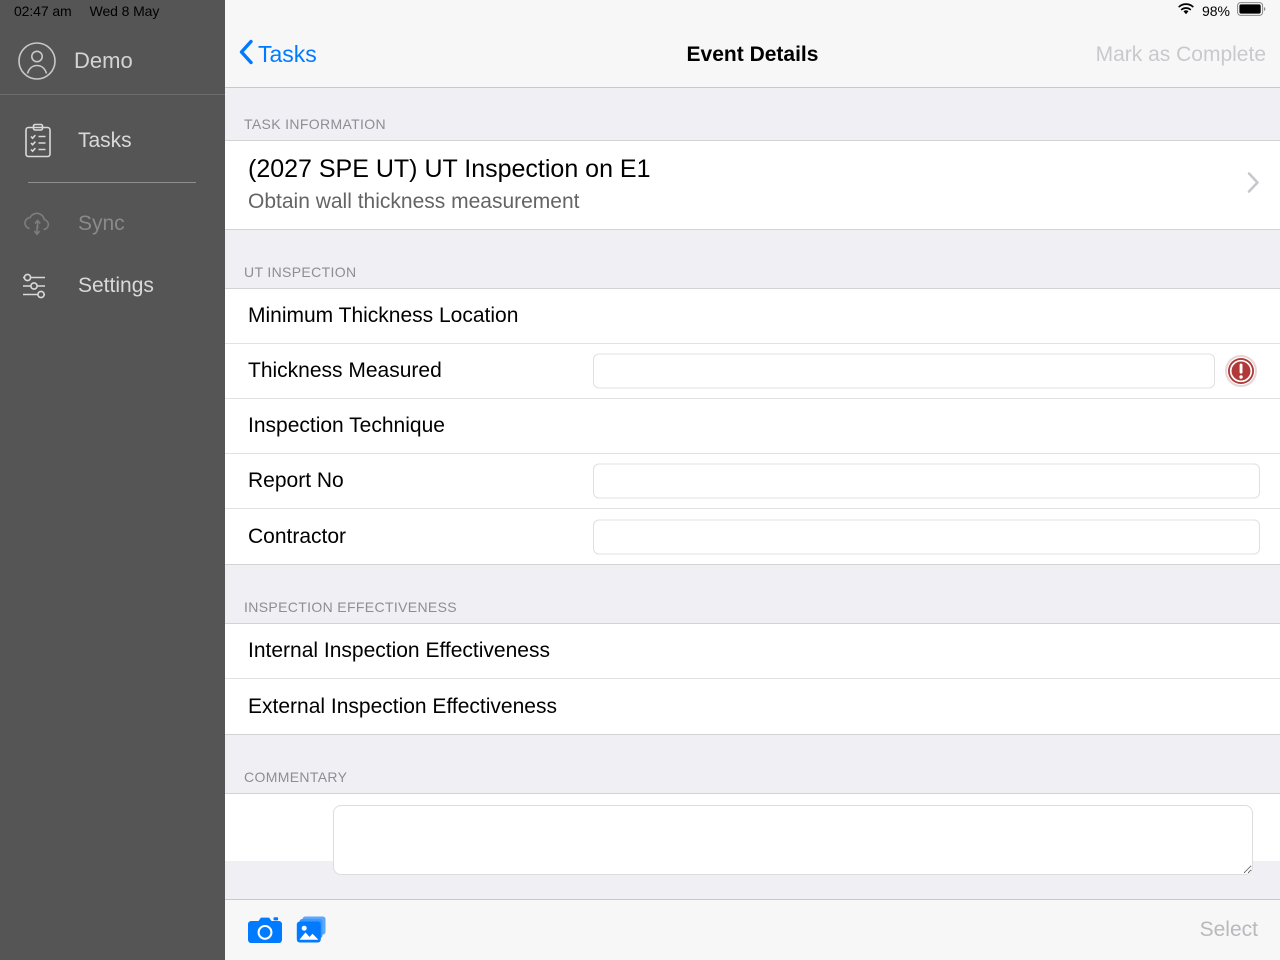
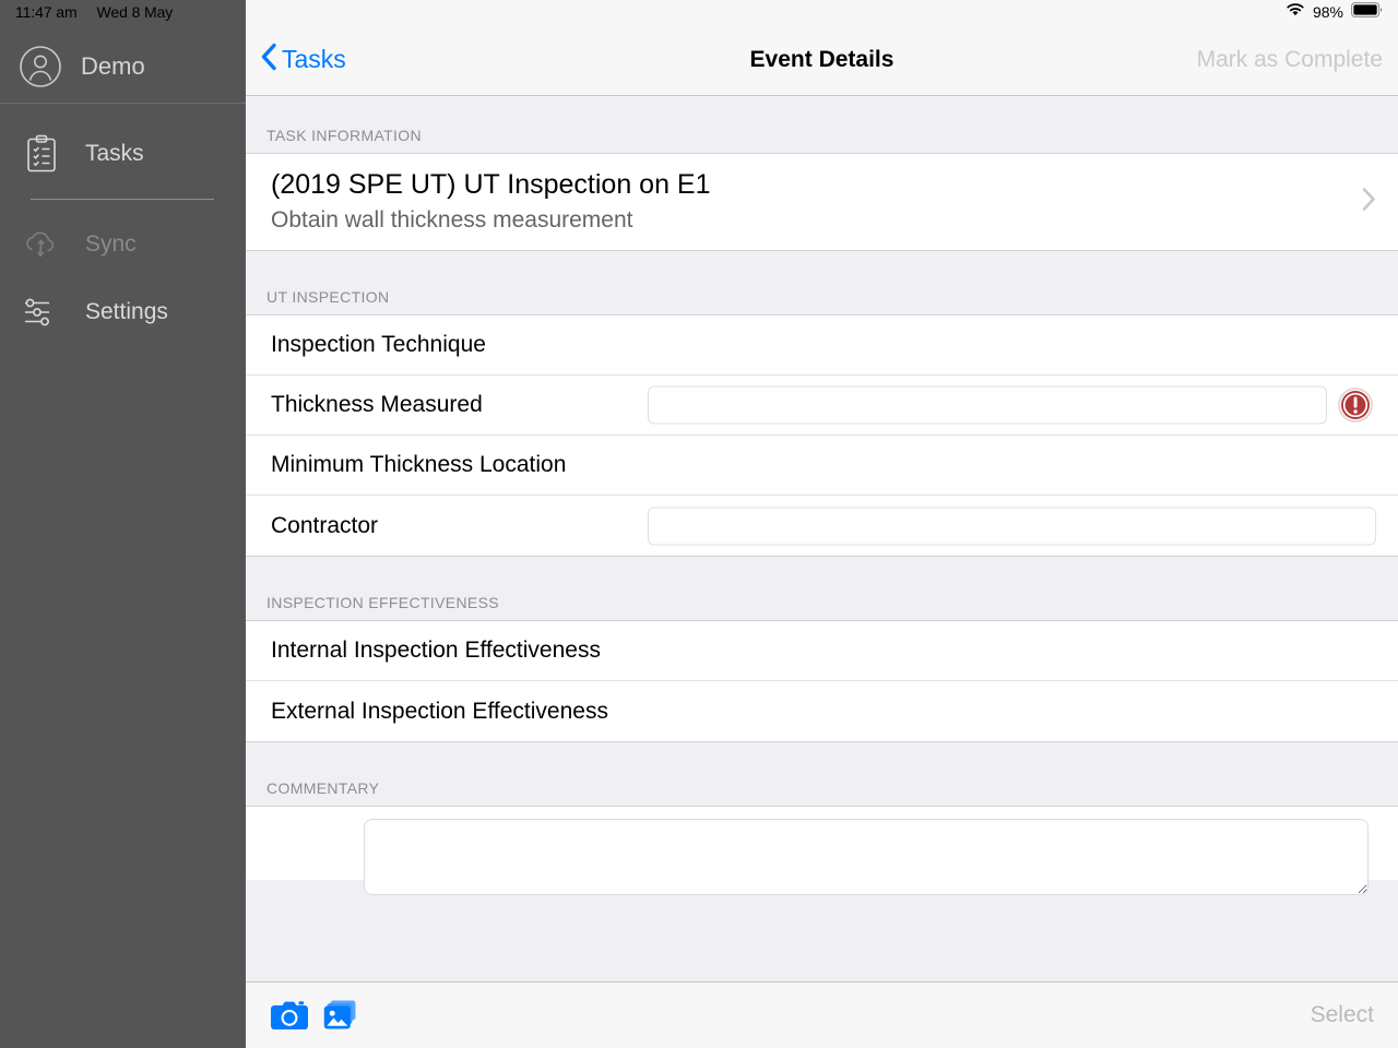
- 02:47 am
+ 11:47 am
  Wed 8 May
  Demo
  Tasks
  Sync
  Settings
  98%
  Tasks
  Event Details
  Mark as Complete
  TASK INFORMATION
- (2027 SPE UT) UT Inspection on E1
+ (2019 SPE UT) UT Inspection on E1
  Obtain wall thickness measurement
  UT INSPECTION
- Minimum Thickness Location
+ Inspection Technique
  Thickness Measured
- Inspection Technique
+ Minimum Thickness Location
- Report No
  Contractor
  INSPECTION EFFECTIVENESS
  Internal Inspection Effectiveness
  External Inspection Effectiveness
  COMMENTARY
  Select
